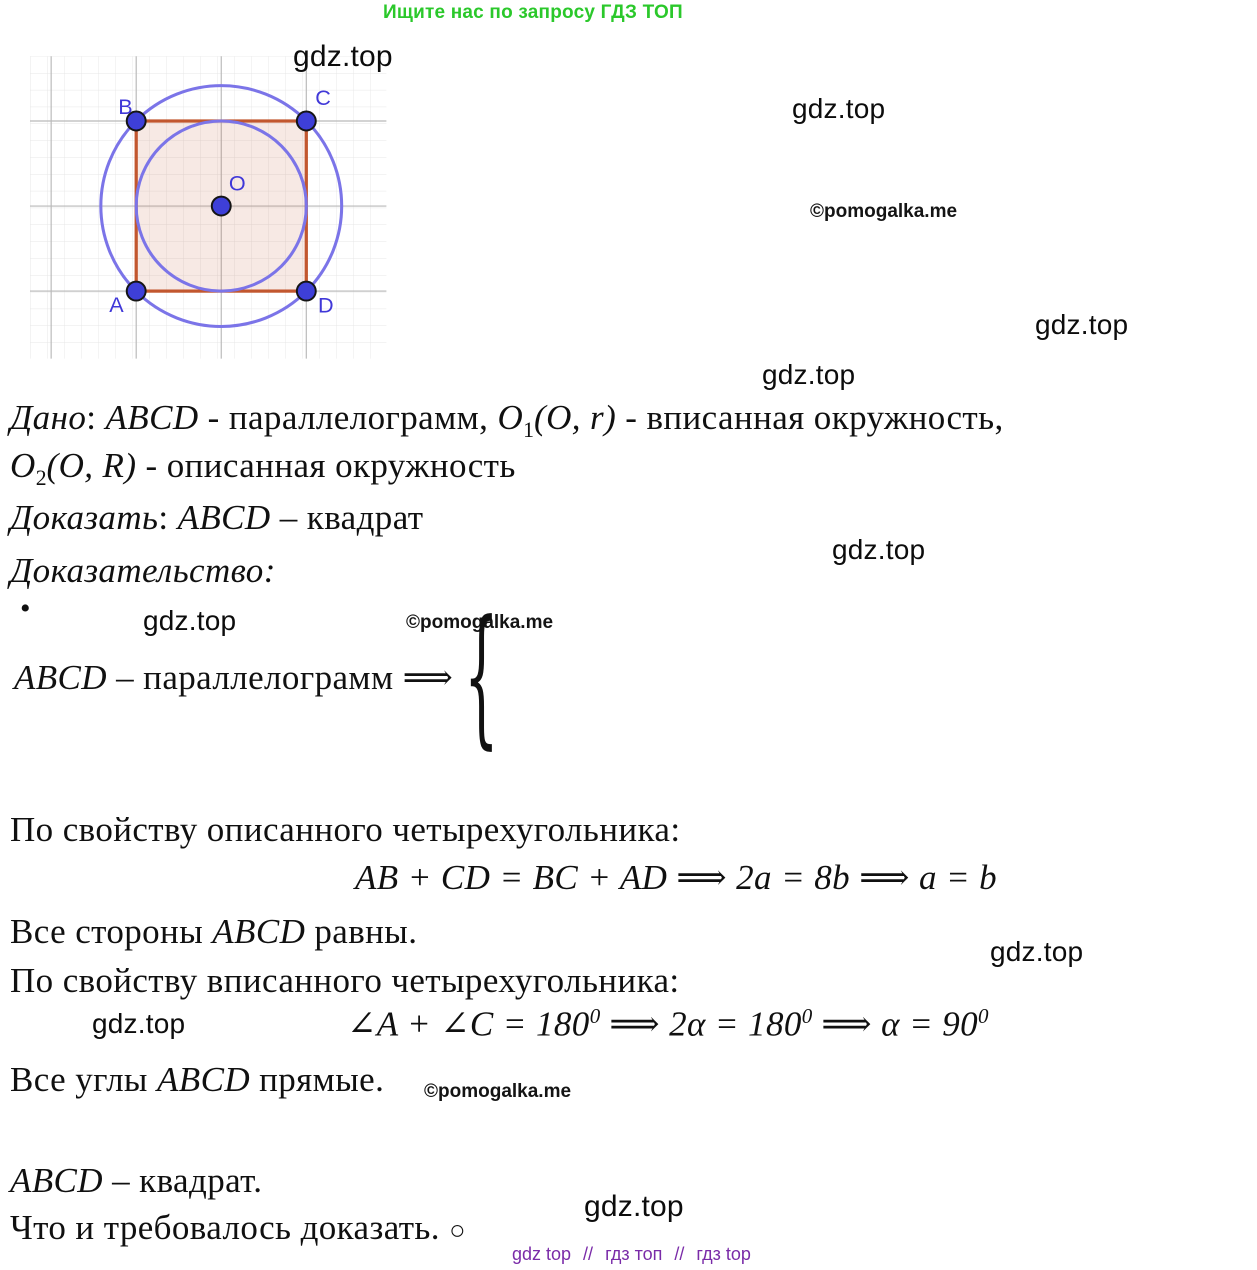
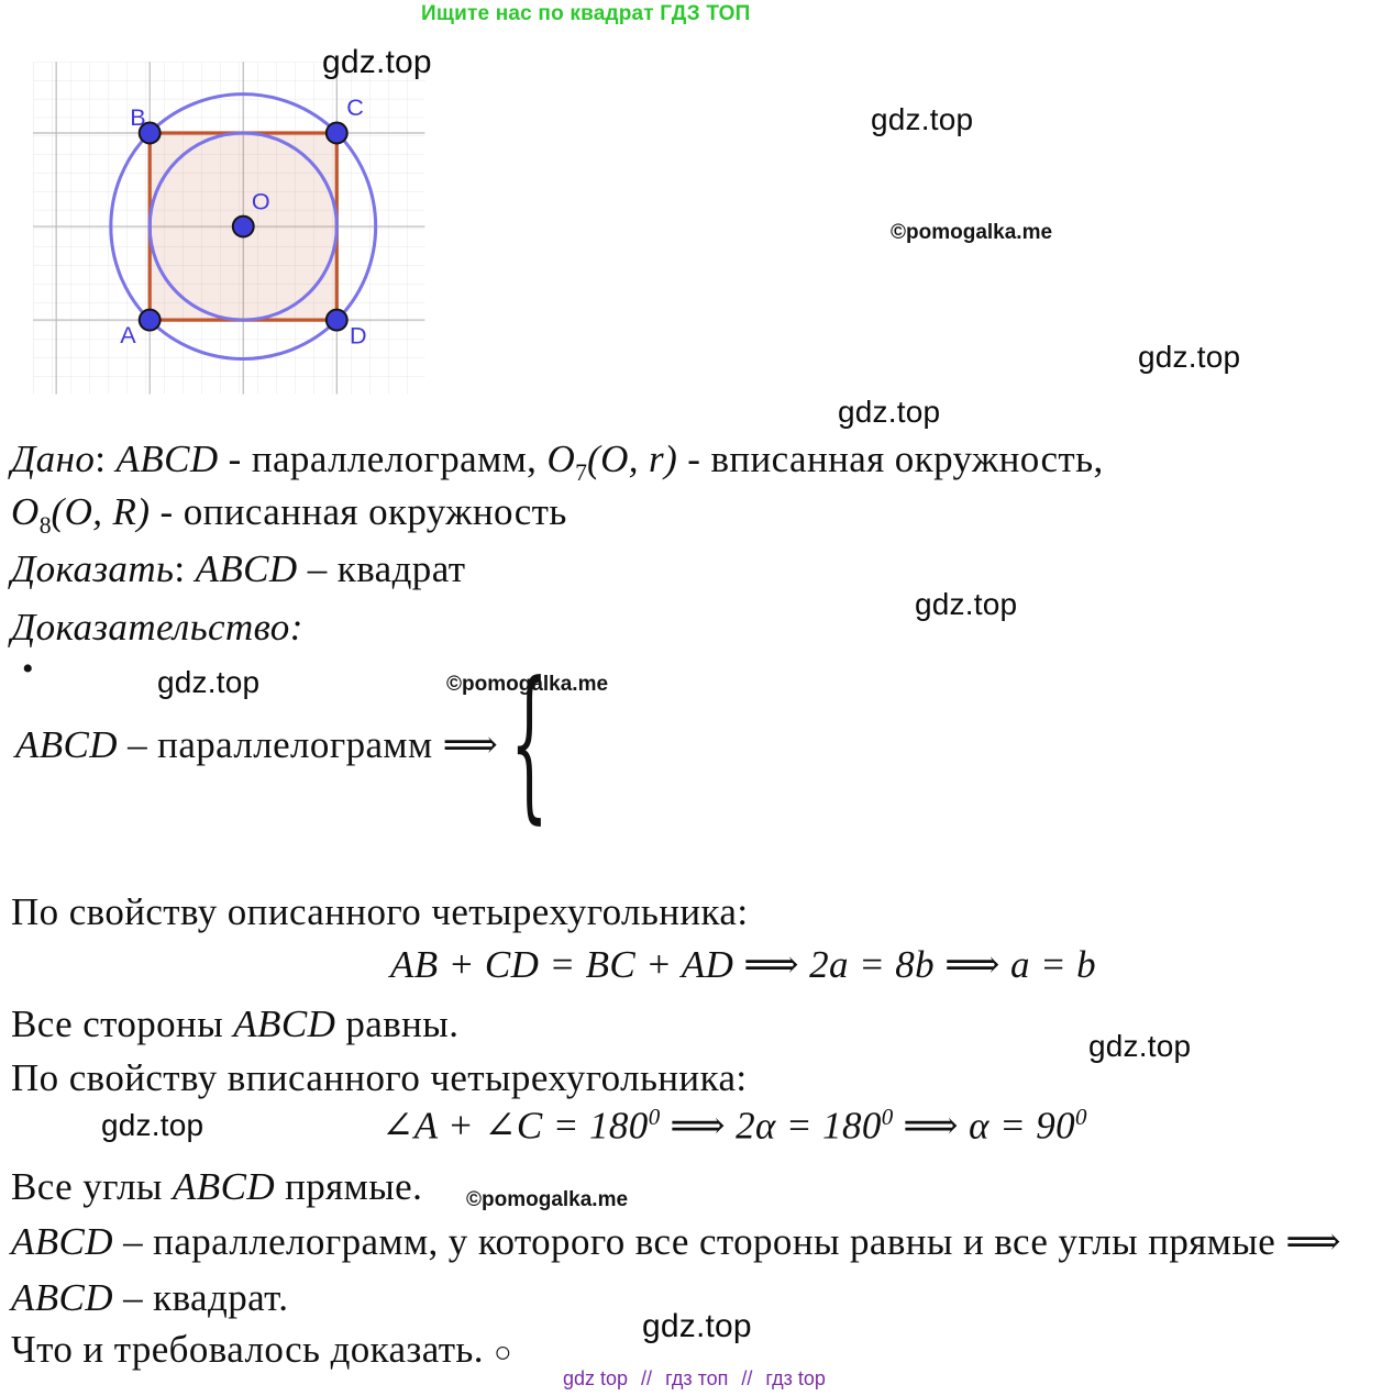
- Ищите нас по запросу ГДЗ ТОП
+ Ищите нас по квадрат ГДЗ ТОП
  B
  C
  O
  A
  D
  gdz.top
  gdz.top
  ©pomogalka.me
  gdz.top
  gdz.top
- Дано: ABCD - параллелограмм, O1(O, r) - вписанная окружность,
+ Дано: ABCD - параллелограмм, O7(O, r) - вписанная окружность,
- O2(O, R) - описанная окружность
+ O8(O, R) - описанная окружность
  Доказать: ABCD – квадрат
  gdz.top
  Доказательство:
  •
  gdz.top
  ©pomogalka.me
  ABCD – параллелограмм ⟹
  {
  По свойству описанного четырехугольника:
  AB + CD = BC + AD ⟹ 2a = 8b ⟹ a = b
  Все стороны ABCD равны.
  gdz.top
  По свойству вписанного четырехугольника:
  gdz.top
  ∠A + ∠C = 1800 ⟹ 2α = 1800 ⟹ α = 900
  Все углы ABCD прямые.
  ©pomogalka.me
+ ABCD – параллелограмм, у которого все стороны равны и все углы прямые ⟹
  ABCD – квадрат.
  gdz.top
  Что и требовалось доказать. ○
  gdz top
  //
  гдз топ
  //
  гдз top
